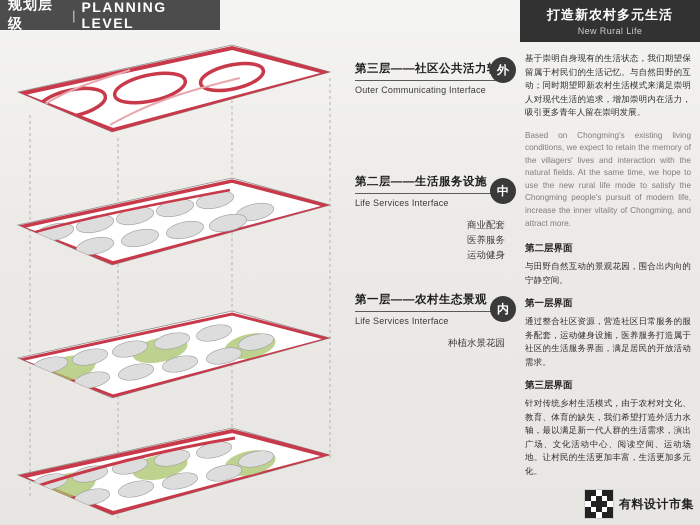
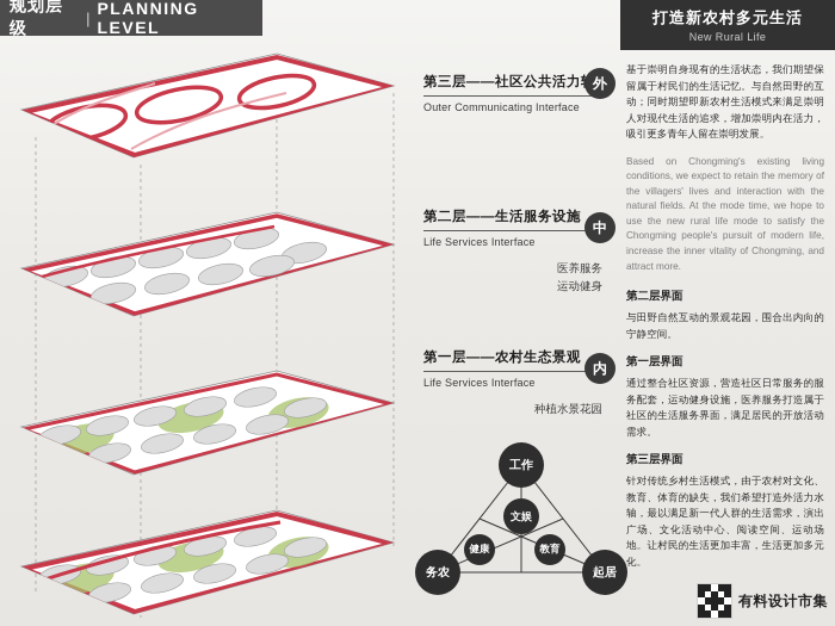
  规划层级
  |
  PLANNING LEVEL
  打造新农村多元生活
  New Rural Life
  第三层——社区公共活力
  Outer Communicating Interface
  外
  第二层——生活服务设施
  Life Services Interface
- 商业配套
  医养服务
  运动健身
  中
  第一层——农村生态景观
  Life Services Interface
  种植水景花园
  内
  基于崇明自身现有的生活状态，我们期望保留属于村民们的生活记忆。与自然田野的互动；同时期望即新农村生活模式来满足崇明人对现代生活的追求，增加崇明内在活力，吸引更多青年人留在崇明发展。
- Based on Chongming's existing living conditions, we expect to retain the memory of the villagers' lives and interaction with the natural fields. At the same time, we hope to use the new rural life mode to satisfy the Chongming people's pursuit of modern life, increase the inner vitality of Chongming, and attract more.
+ Based on Chongming's existing living conditions, we expect to retain the memory of the villagers' lives and interaction with the natural fields. At the mode time, we hope to use the new rural life mode to satisfy the Chongming people's pursuit of modern life, increase the inner vitality of Chongming, and attract more.
  第二层界面
  与田野自然互动的景观花园，围合出内向的宁静空间。
  第一层界面
  通过整合社区资源，营造社区日常服务的服务配套，运动健身设施，医养服务打造属于社区的生活服务界面，满足居民的开放活动需求。
  第三层界面
  针对传统乡村生活模式，由于农村对文化、教育、体育的缺失，我们希望打造外活力水轴，最以满足新一代人群的生活需求，演出广场、文化活动中心、阅读空间、运动场地。让村民的生活更加丰富，生活更加多元化。
+ 工作
+ 文娱
+ 健康
+ 教育
+ 务农
+ 起居
  有料设计市集
